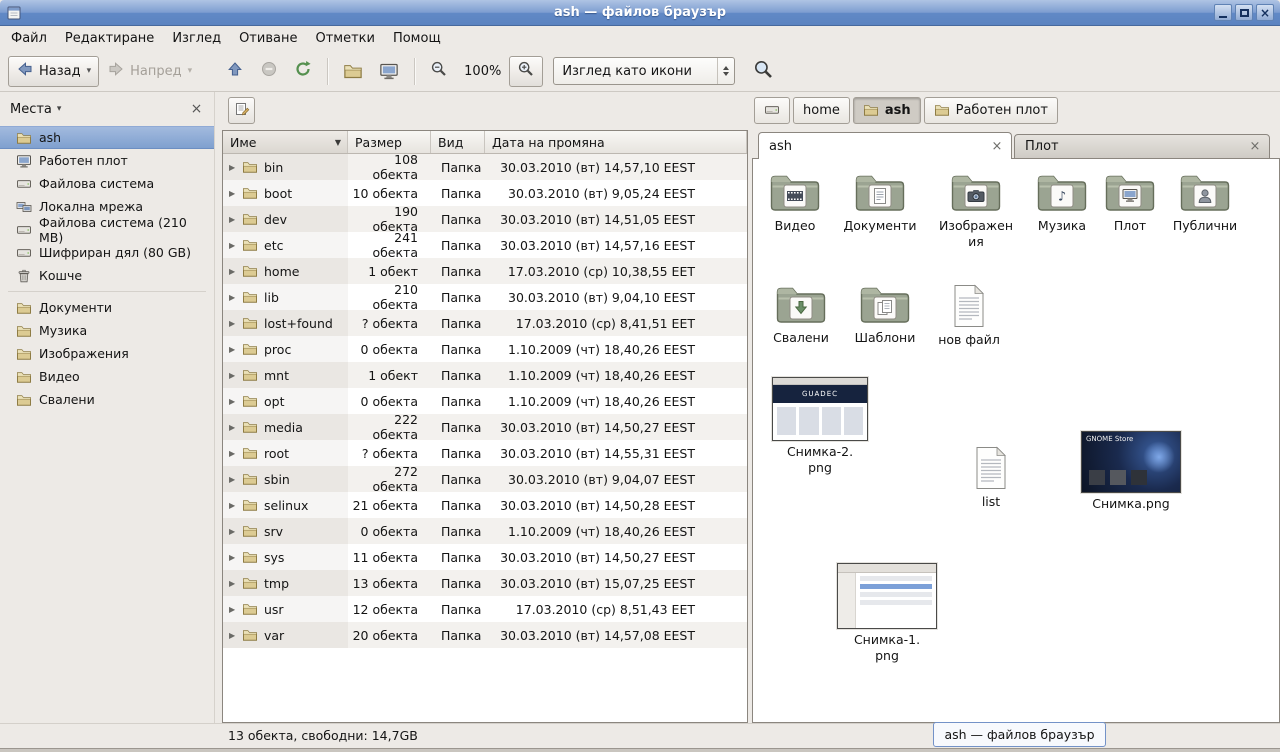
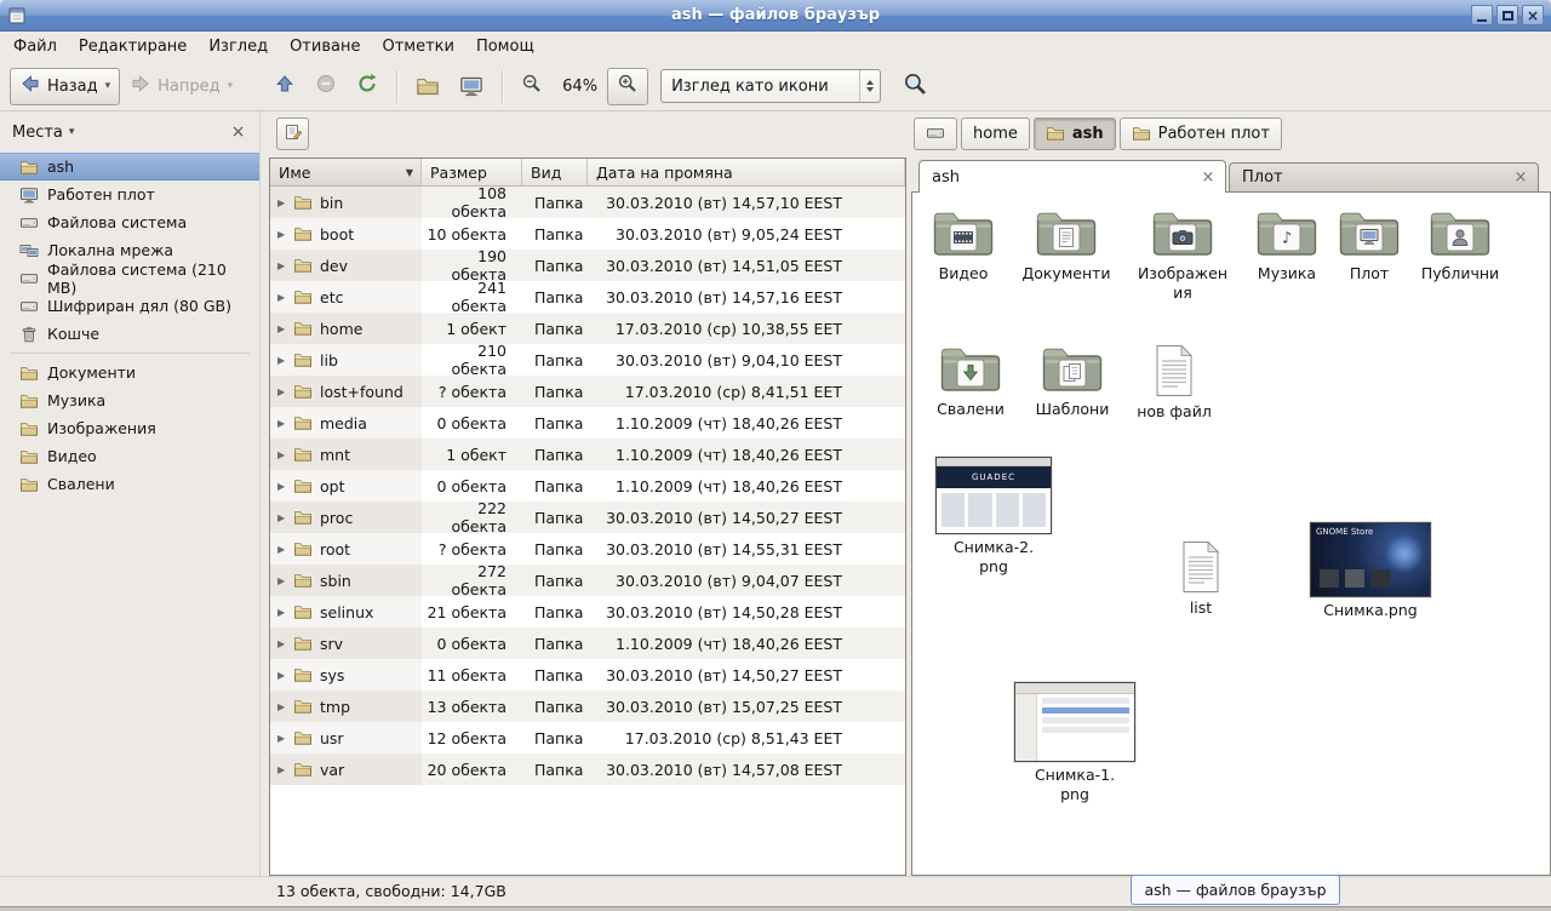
  ash — файлов браузър
  ×
  Файл
  Редактиране
  Изглед
  Отиване
  Отметки
  Помощ
  Назад
  ▾
  Напред
  ▾
- 100%
+ 64%
  Изглед като икони
  Места
  ▾
  ×
  ash
  Работен плот
  Файлова система
  Локална мрежа
  Файлова система (210 MB)
  Шифриран дял (80 GB)
  Кошче
  Документи
  Музика
  Изображения
  Видео
  Свалени
  Име
  ▼
  Размер
  Вид
  Дата на промяна
  ▶
  bin
  108 обекта
  Папка
  30.03.2010 (вт) 14,57,10 EEST
  ▶
  boot
  10 обекта
  Папка
  30.03.2010 (вт) 9,05,24 EEST
  ▶
  dev
  190 обекта
  Папка
  30.03.2010 (вт) 14,51,05 EEST
  ▶
  etc
  241 обекта
  Папка
  30.03.2010 (вт) 14,57,16 EEST
  ▶
  home
  1 обект
  Папка
  17.03.2010 (ср) 10,38,55 EET
  ▶
  lib
  210 обекта
  Папка
  30.03.2010 (вт) 9,04,10 EEST
  ▶
  lost+found
  ? обекта
  Папка
  17.03.2010 (ср) 8,41,51 EET
  ▶
- proc
+ media
  0 обекта
  Папка
  1.10.2009 (чт) 18,40,26 EEST
  ▶
  mnt
  1 обект
  Папка
  1.10.2009 (чт) 18,40,26 EEST
  ▶
  opt
  0 обекта
  Папка
  1.10.2009 (чт) 18,40,26 EEST
  ▶
- media
+ proc
  222 обекта
  Папка
  30.03.2010 (вт) 14,50,27 EEST
  ▶
  root
  ? обекта
  Папка
  30.03.2010 (вт) 14,55,31 EEST
  ▶
  sbin
  272 обекта
  Папка
  30.03.2010 (вт) 9,04,07 EEST
  ▶
  selinux
  21 обекта
  Папка
  30.03.2010 (вт) 14,50,28 EEST
  ▶
  srv
  0 обекта
  Папка
  1.10.2009 (чт) 18,40,26 EEST
  ▶
  sys
  11 обекта
  Папка
  30.03.2010 (вт) 14,50,27 EEST
  ▶
  tmp
  13 обекта
  Папка
  30.03.2010 (вт) 15,07,25 EEST
  ▶
  usr
  12 обекта
  Папка
  17.03.2010 (ср) 8,51,43 EET
  ▶
  var
  20 обекта
  Папка
  30.03.2010 (вт) 14,57,08 EEST
  home
  ash
  Работен плот
  ash
  ×
  Плот
  ×
  Видео
  Документи
  Изображен
  ия
  ♪
  Музика
  Плот
  Публични
  Свалени
  Шаблони
  нов файл
  GUADEC
  Снимка-2.
  png
  list
  GNOME Store
  Снимка.png
  Снимка-1.
  png
  13 обекта, свободни: 14,7GB
  ash — файлов браузър
